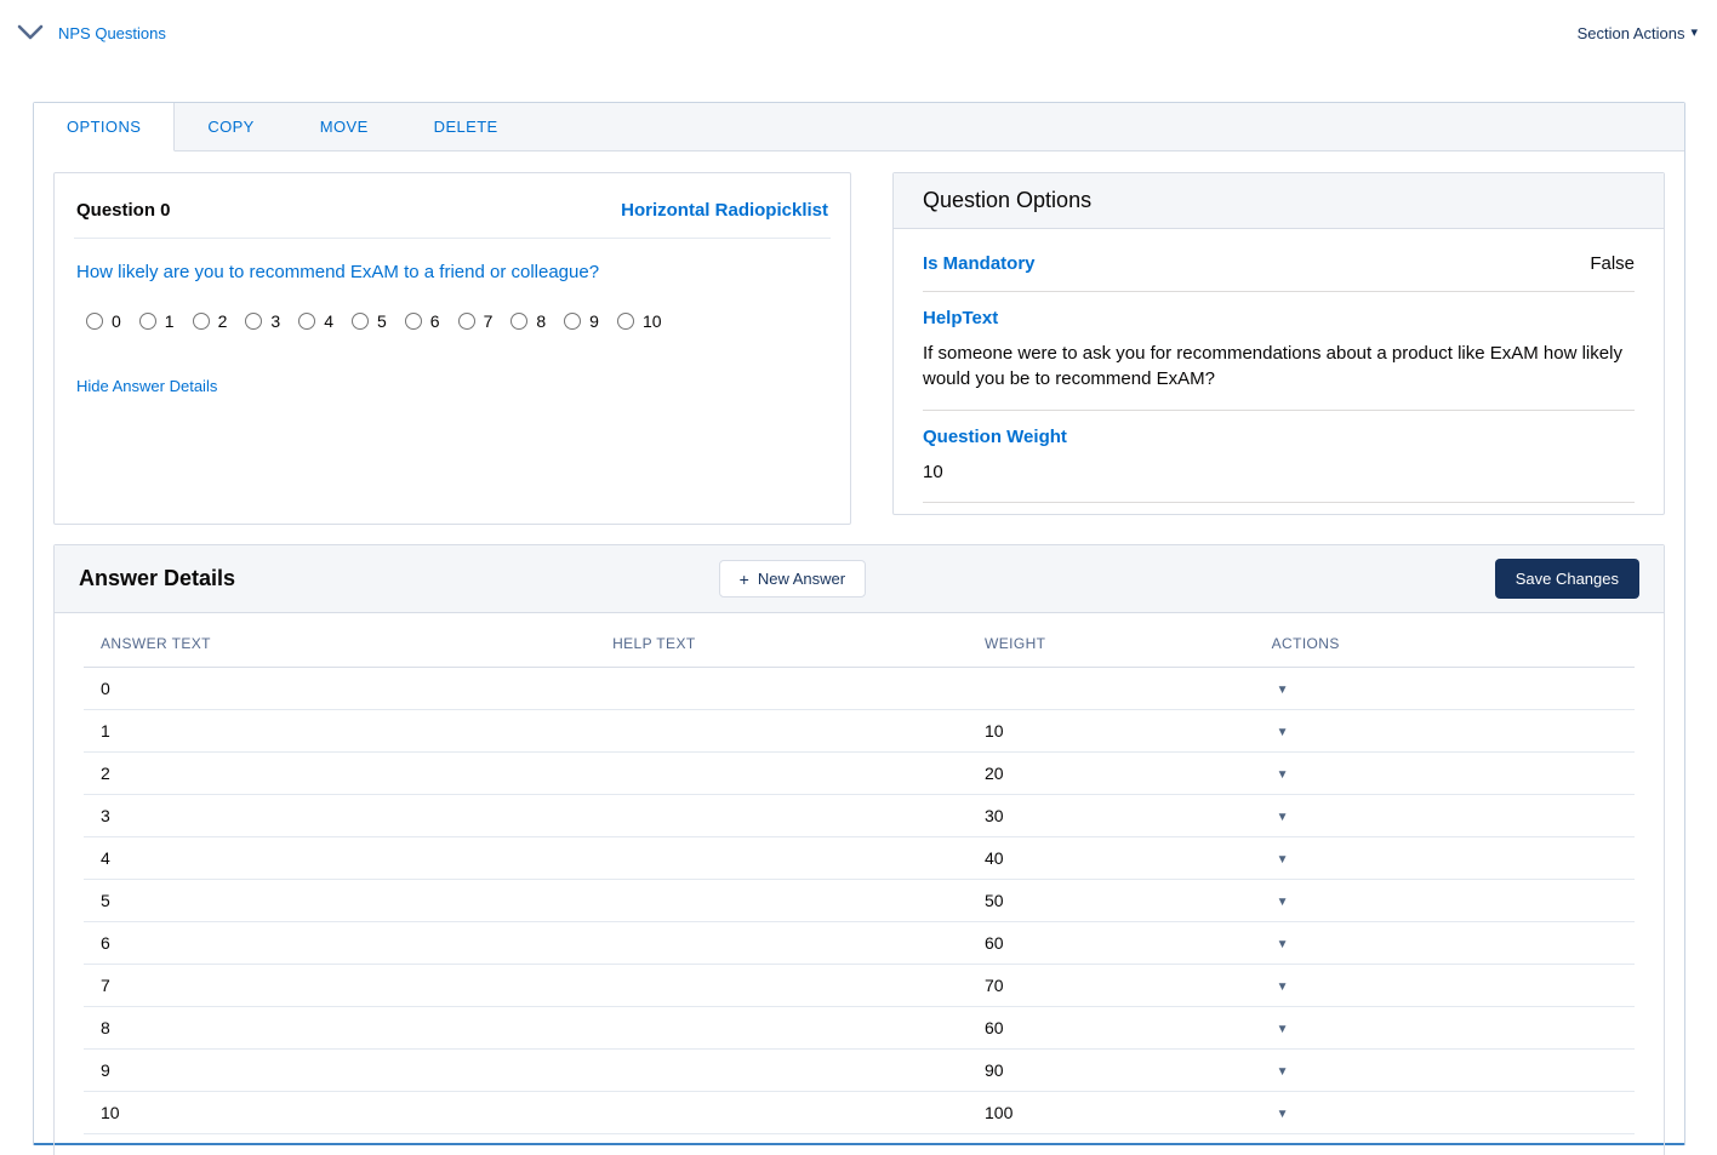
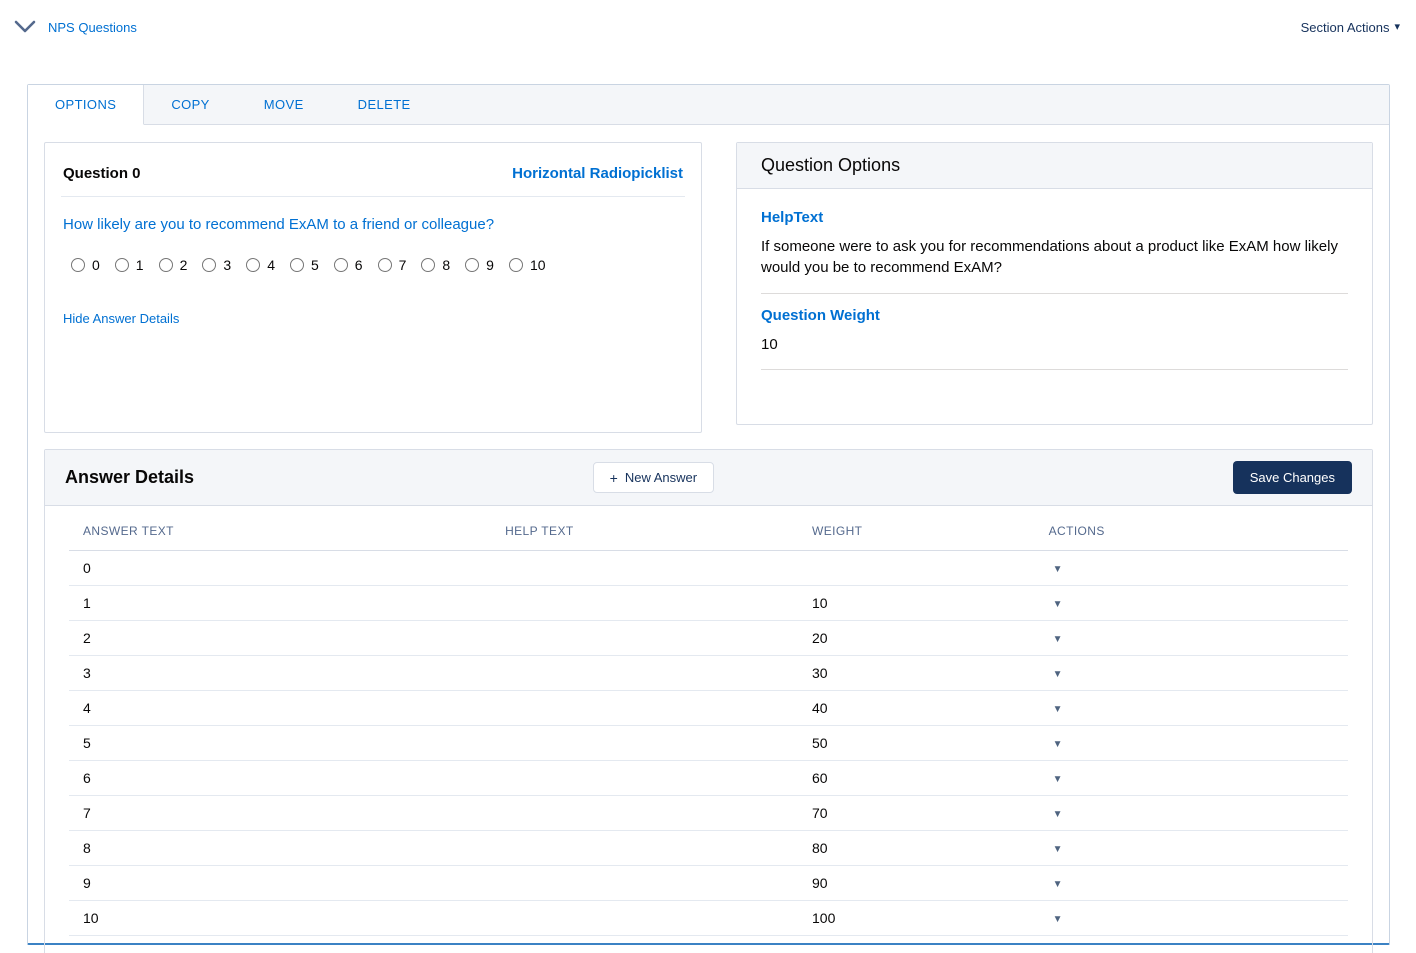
  NPS Questions
  Section Actions
  ▾
  OPTIONS
  COPY
  MOVE
  DELETE
  Question 0
  Horizontal Radiopicklist
  How likely are you to recommend ExAM to a friend or colleague?
  0
  1
  2
  3
  4
  5
  6
  7
  8
  9
  10
  Hide Answer Details
  Question Options
- Is Mandatory
- False
  HelpText
  If someone were to ask you for recommendations about a product like ExAM how likely would you be to recommend ExAM?
  Question Weight
  10
  Answer Details
  +
  New Answer
  Save Changes
  ANSWER TEXT	HELP TEXT	WEIGHT	ACTIONS
  0			▼
  1		10	▼
  2		20	▼
  3		30	▼
  4		40	▼
  5		50	▼
  6		60	▼
  7		70	▼
- 8		60	▼
+ 8		80	▼
  9		90	▼
  10		100	▼
